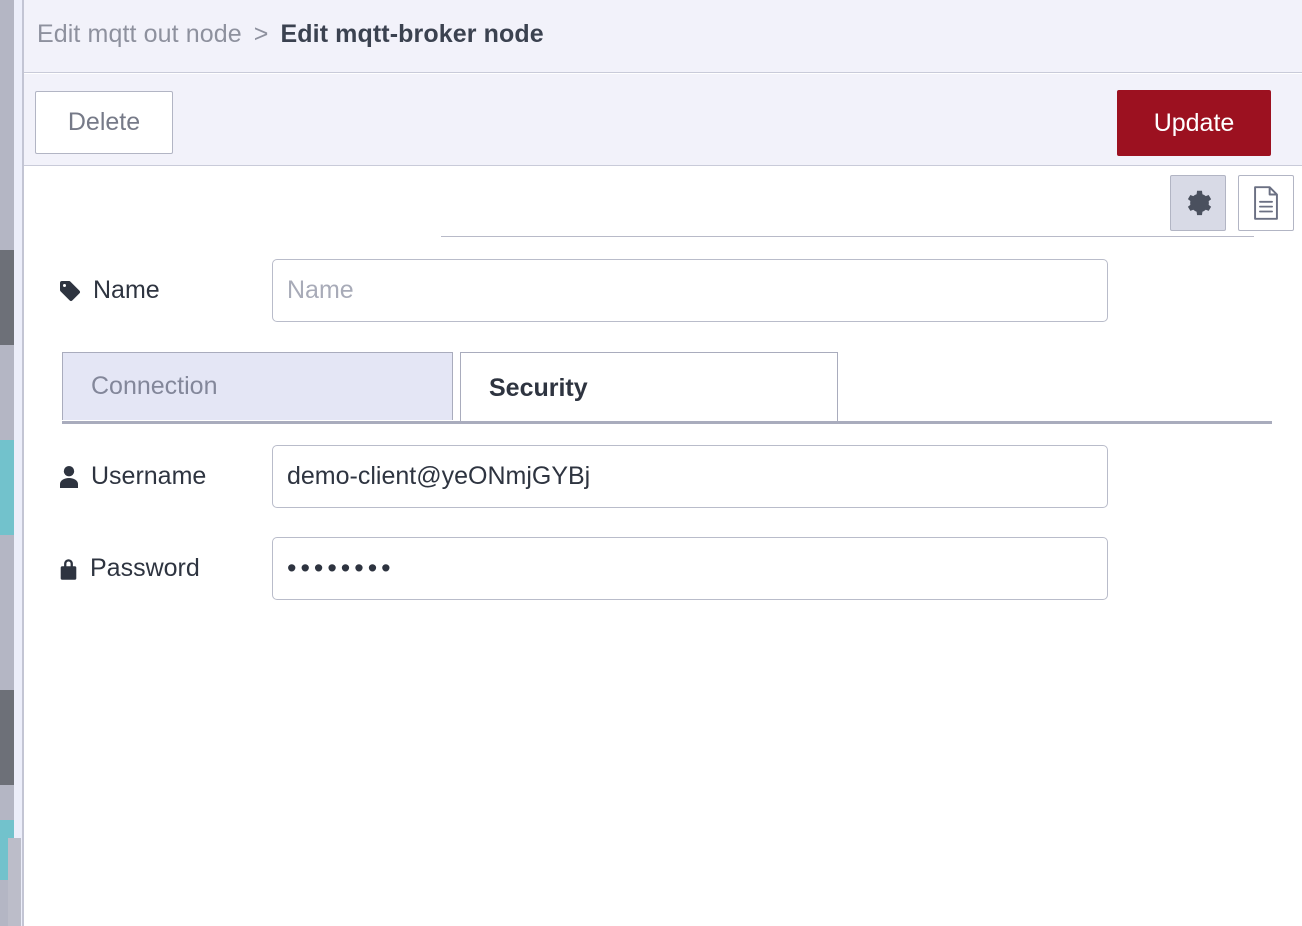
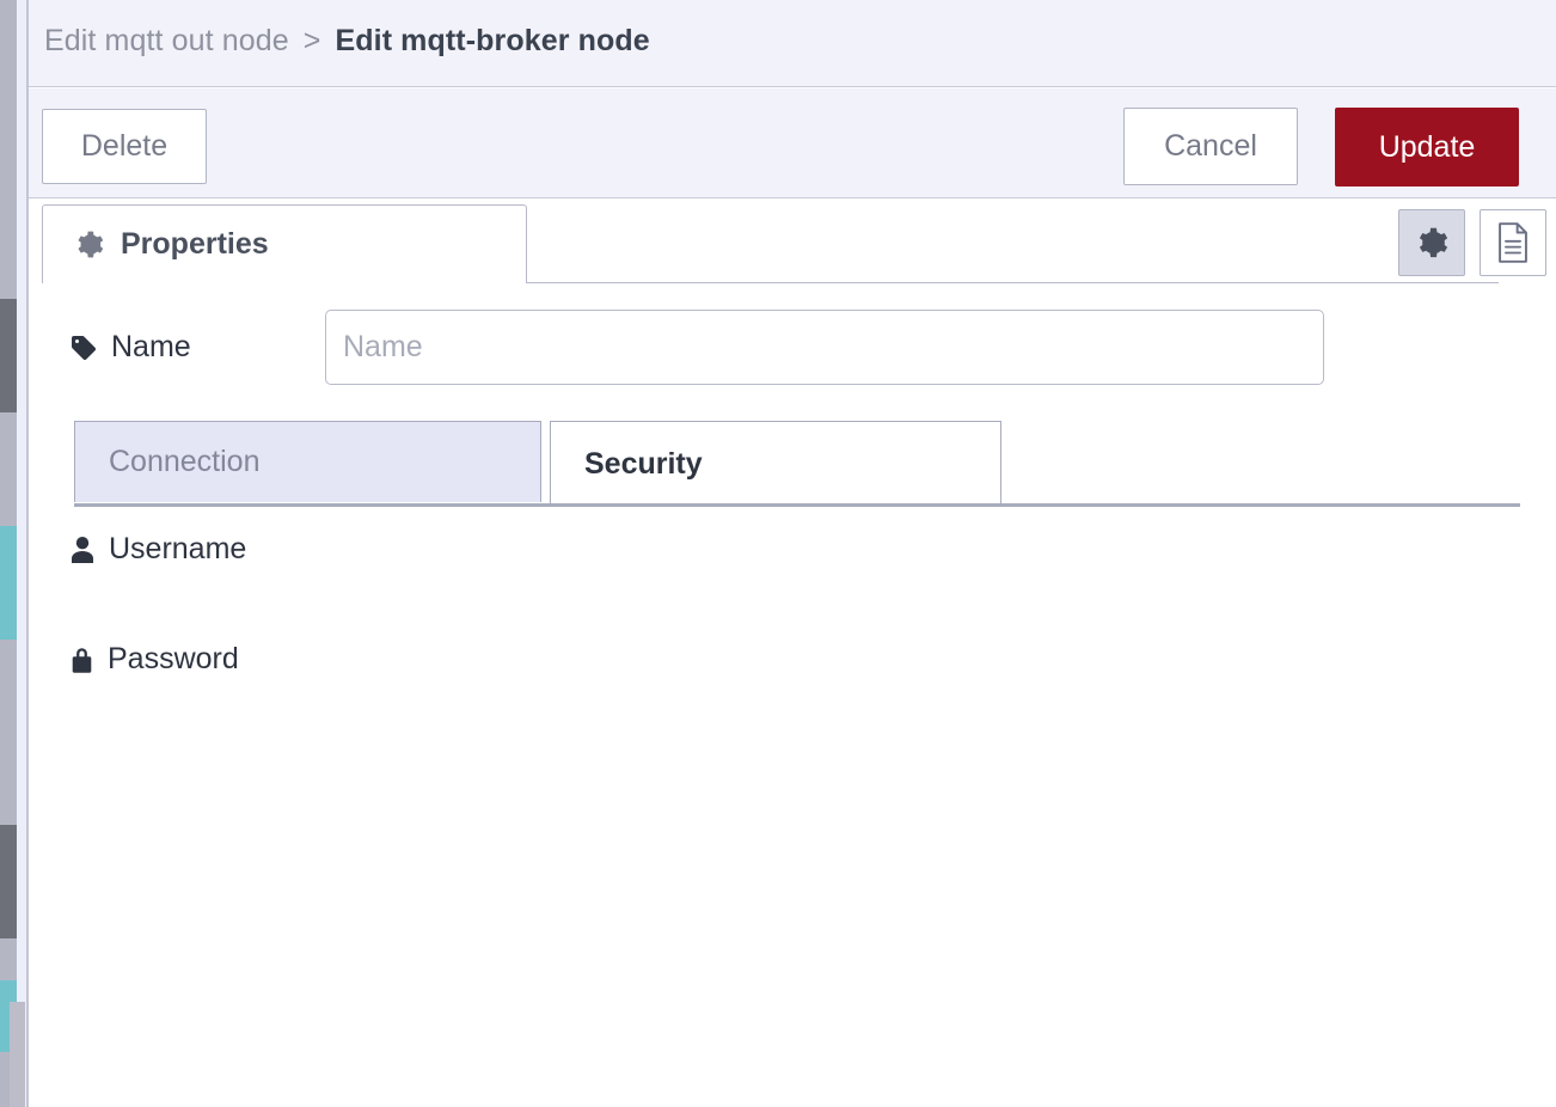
  Edit mqtt out node > Edit mqtt-broker node
  Delete
+ Cancel
  Update
+ Properties
  Name
  Name
  Connection
  Security
  Username
- demo-client@yeONmjGYBj
  Password
- ••••••••
